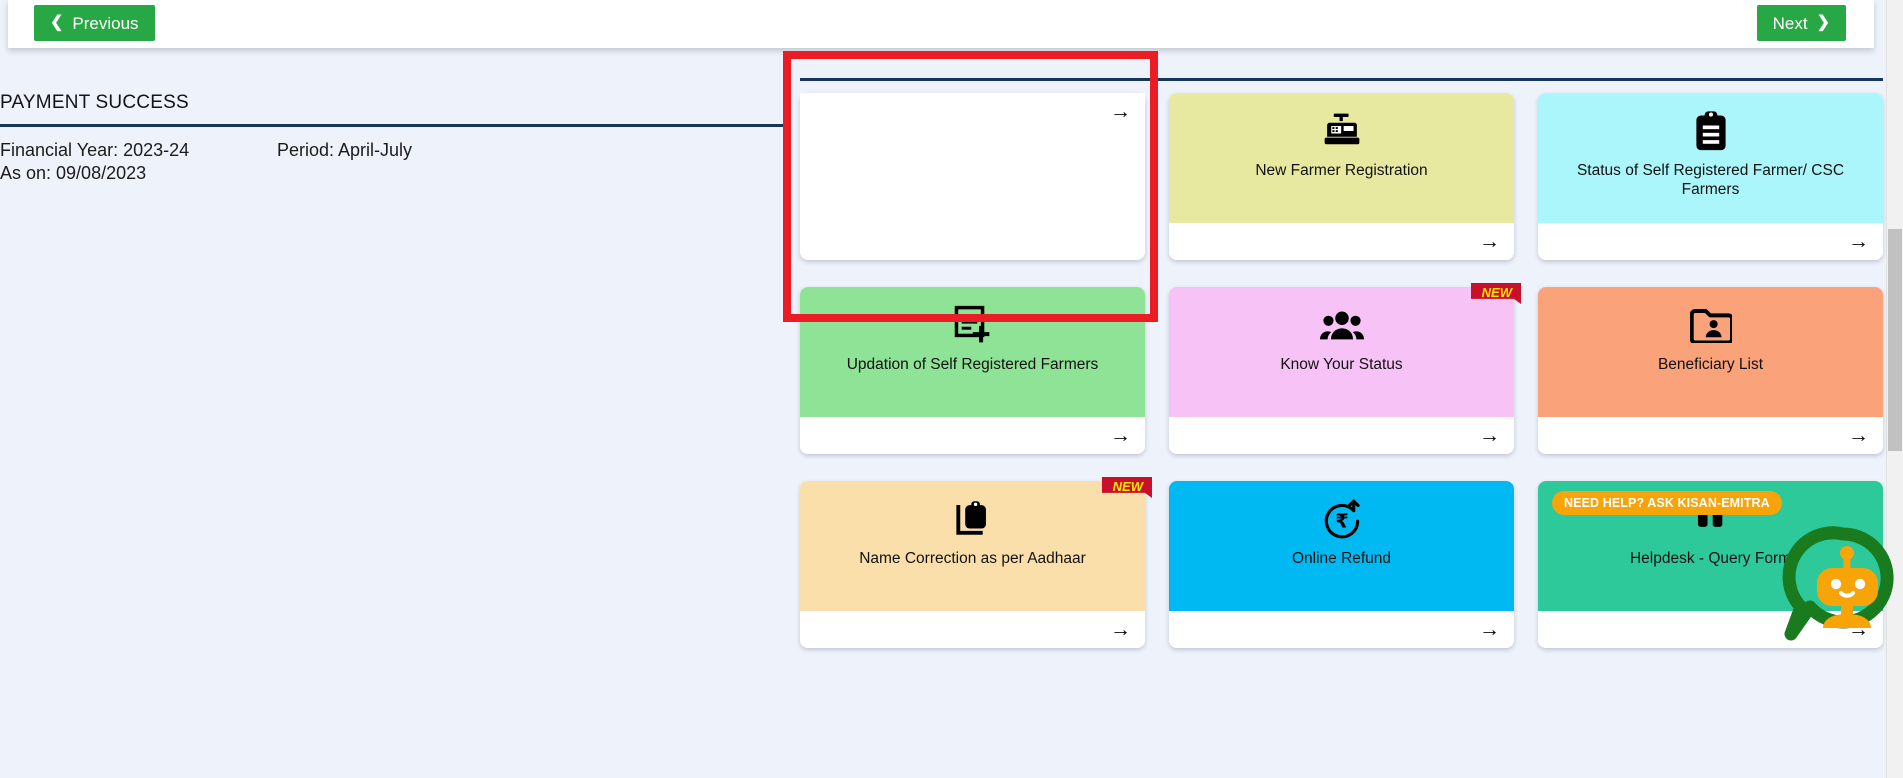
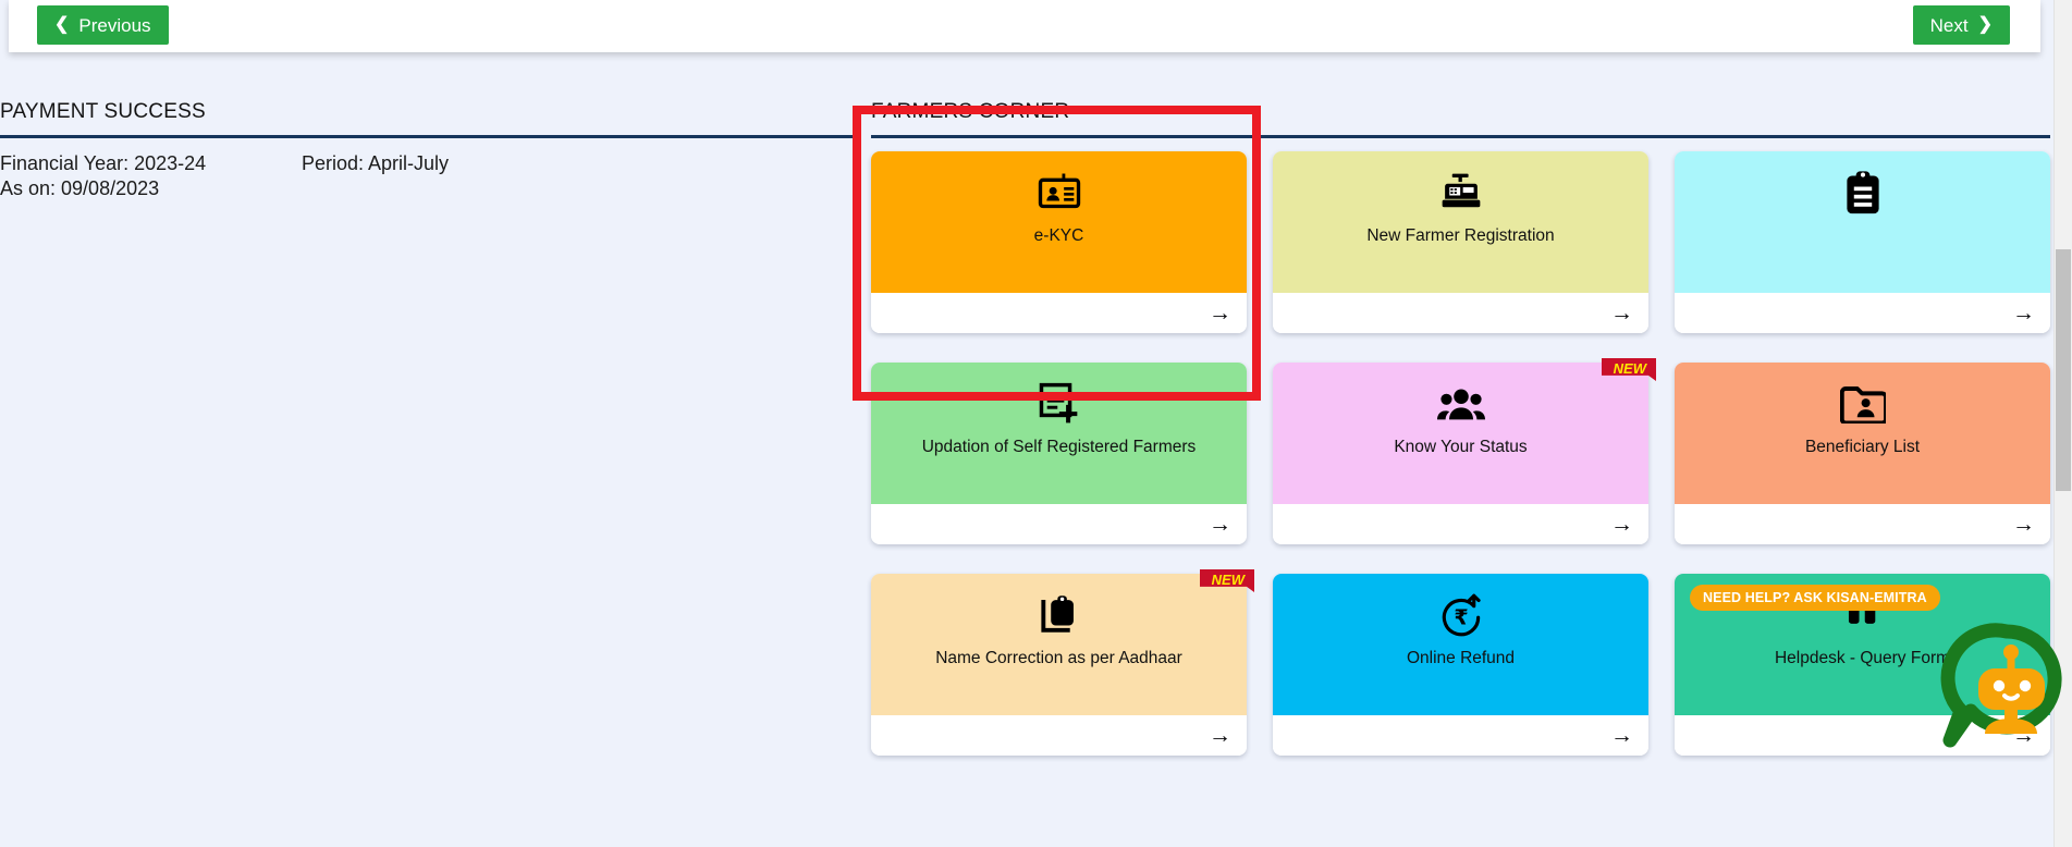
  ❮
  Previous
  Next
  ❯
  PAYMENT SUCCESS
  Financial Year: 2023-24
  As on: 09/08/2023
  Period: April-July
+ FARMERS CORNER
+ e-KYC
  →
  New Farmer Registration
  →
- Status of Self Registered Farmer/ CSC Farmers
  →
  Updation of Self Registered Farmers
  →
  Know Your Status
  →
  NEW
  Beneficiary List
  →
  Name Correction as per Aadhaar
  →
  NEW
  ₹
  Online Refund
  →
  Helpdesk - Query Form
  →
  NEED HELP? ASK KISAN-EMITRA
